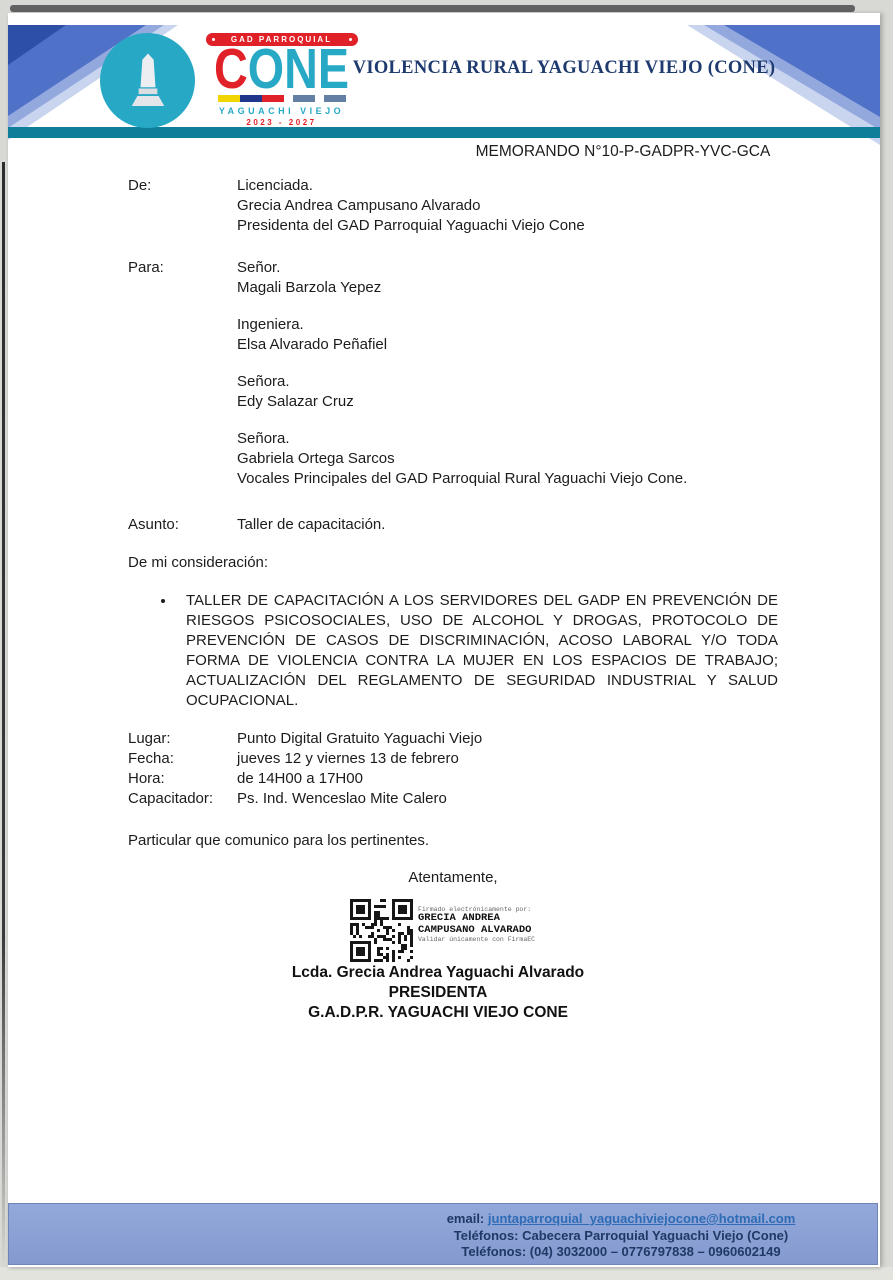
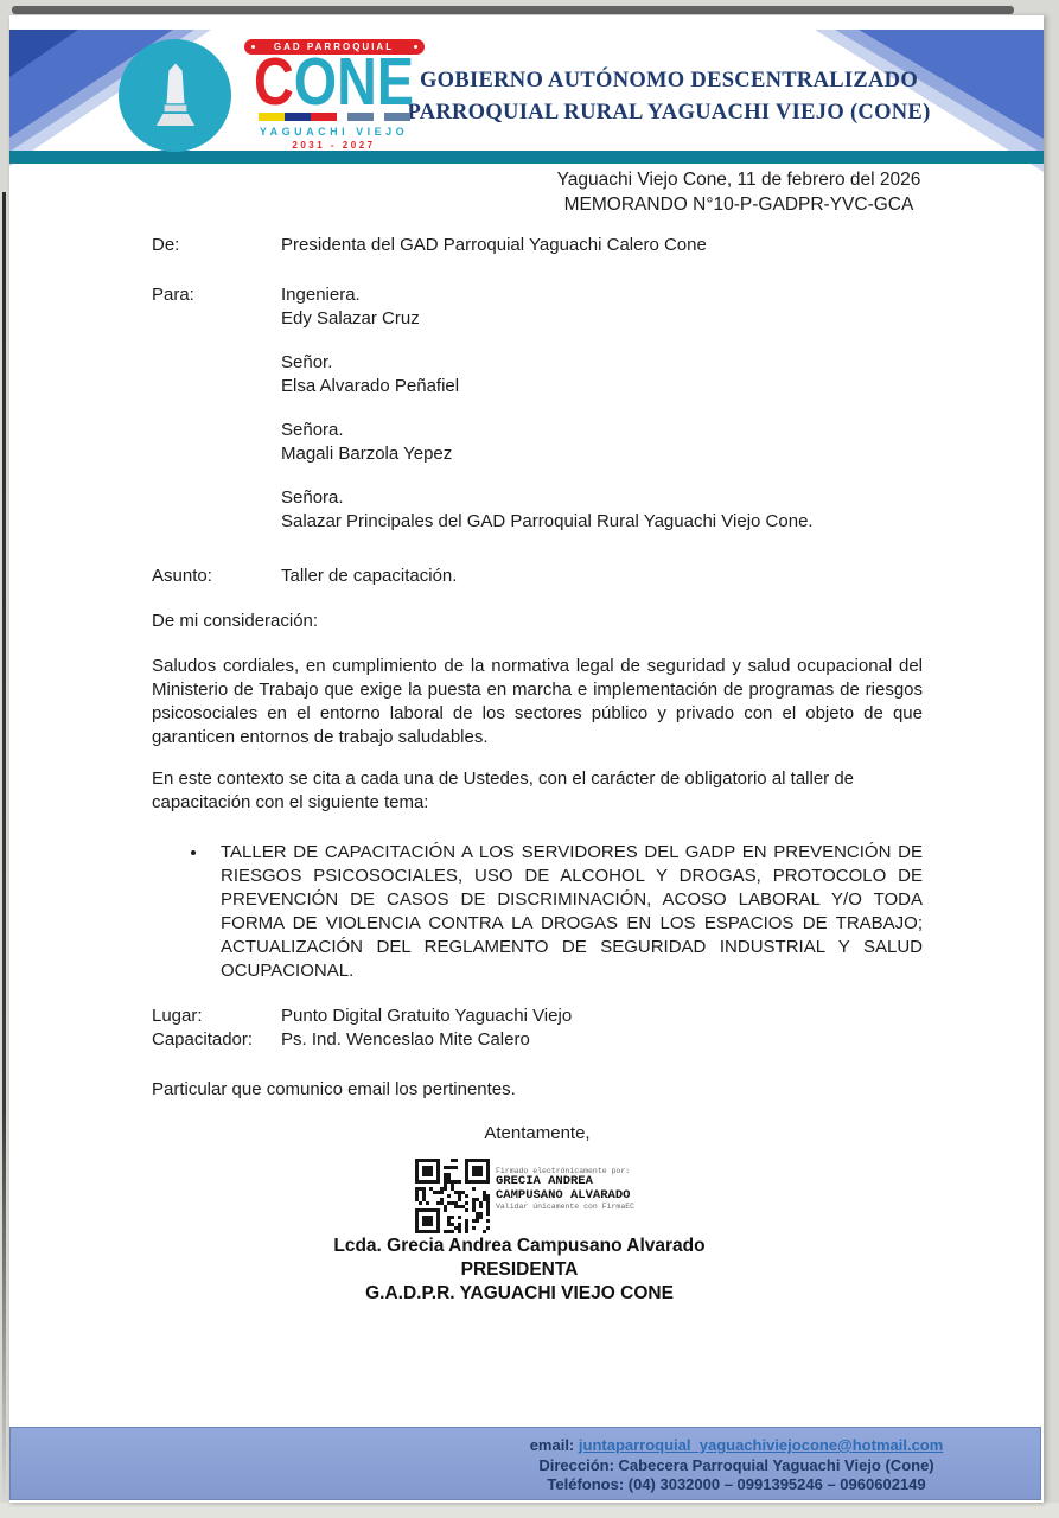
  GAD PARROQUIAL
  CONE
  YAGUACHI VIEJO
- 2023 - 2027
+ 2031 - 2027
+ GOBIERNO AUTÓNOMO DESCENTRALIZADO
- VIOLENCIA RURAL YAGUACHI VIEJO (CONE)
+ PARROQUIAL RURAL YAGUACHI VIEJO (CONE)
+ Yaguachi Viejo Cone, 11 de febrero del 2026
  MEMORANDO N°10-P-GADPR-YVC-GCA
  De:
- Licenciada.
- Grecia Andrea Campusano Alvarado
- Presidenta del GAD Parroquial Yaguachi Viejo Cone
+ Presidenta del GAD Parroquial Yaguachi Calero Cone
  Para:
- Señor.
+ Ingeniera.
- Magali Barzola Yepez
+ Edy Salazar Cruz
- Ingeniera.
+ Señor.
  Elsa Alvarado Peñafiel
  Señora.
- Edy Salazar Cruz
+ Magali Barzola Yepez
  Señora.
- Gabriela Ortega Sarcos
- Vocales Principales del GAD Parroquial Rural Yaguachi Viejo Cone.
+ Salazar Principales del GAD Parroquial Rural Yaguachi Viejo Cone.
  Asunto:
  Taller de capacitación.
  De mi consideración:
+ Saludos cordiales, en cumplimiento de la normativa legal de seguridad y salud ocupacional del Ministerio de Trabajo que exige la puesta en marcha e implementación de programas de riesgos psicosociales en el entorno laboral de los sectores público y privado con el objeto de que garanticen entornos de trabajo saludables.
+ En este contexto se cita a cada una de Ustedes, con el carácter de obligatorio al taller de capacitación con el siguiente tema:
- TALLER DE CAPACITACIÓN A LOS SERVIDORES DEL GADP EN PREVENCIÓN DE RIESGOS PSICOSOCIALES, USO DE ALCOHOL Y DROGAS, PROTOCOLO DE PREVENCIÓN DE CASOS DE DISCRIMINACIÓN, ACOSO LABORAL Y/O TODA FORMA DE VIOLENCIA CONTRA LA MUJER EN LOS ESPACIOS DE TRABAJO; ACTUALIZACIÓN DEL REGLAMENTO DE SEGURIDAD INDUSTRIAL Y SALUD OCUPACIONAL.
+ TALLER DE CAPACITACIÓN A LOS SERVIDORES DEL GADP EN PREVENCIÓN DE RIESGOS PSICOSOCIALES, USO DE ALCOHOL Y DROGAS, PROTOCOLO DE PREVENCIÓN DE CASOS DE DISCRIMINACIÓN, ACOSO LABORAL Y/O TODA FORMA DE VIOLENCIA CONTRA LA DROGAS EN LOS ESPACIOS DE TRABAJO; ACTUALIZACIÓN DEL REGLAMENTO DE SEGURIDAD INDUSTRIAL Y SALUD OCUPACIONAL.
  Lugar:
  Punto Digital Gratuito Yaguachi Viejo
- Fecha:
- jueves 12 y viernes 13 de febrero
- Hora:
- de 14H00 a 17H00
  Capacitador:
  Ps. Ind. Wenceslao Mite Calero
- Particular que comunico para los pertinentes.
+ Particular que comunico email los pertinentes.
  Atentamente,
  GRECIA ANDREA
  CAMPUSANO ALVARADO
- Lcda. Grecia Andrea Yaguachi Alvarado
+ Lcda. Grecia Andrea Campusano Alvarado
  PRESIDENTA
  G.A.D.P.R. YAGUACHI VIEJO CONE
  email: juntaparroquial_yaguachiviejocone@hotmail.com
- Teléfonos: Cabecera Parroquial Yaguachi Viejo (Cone)
+ Dirección: Cabecera Parroquial Yaguachi Viejo (Cone)
- Teléfonos: (04) 3032000 – 0776797838 – 0960602149
+ Teléfonos: (04) 3032000 – 0991395246 – 0960602149
